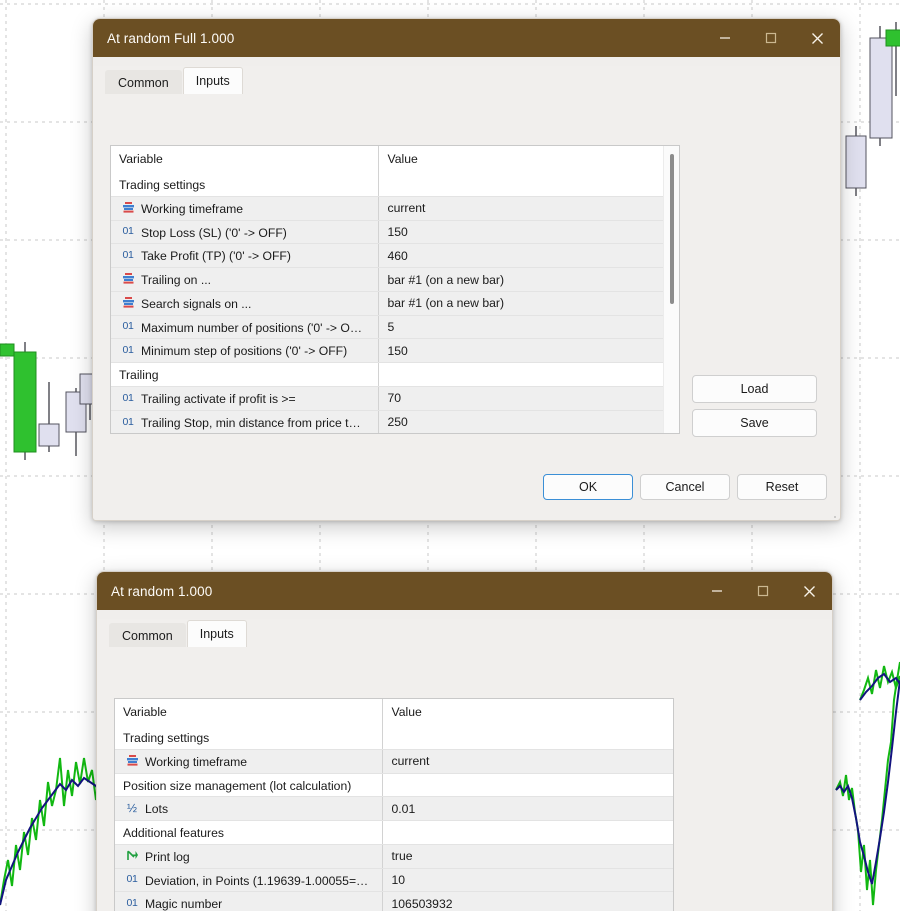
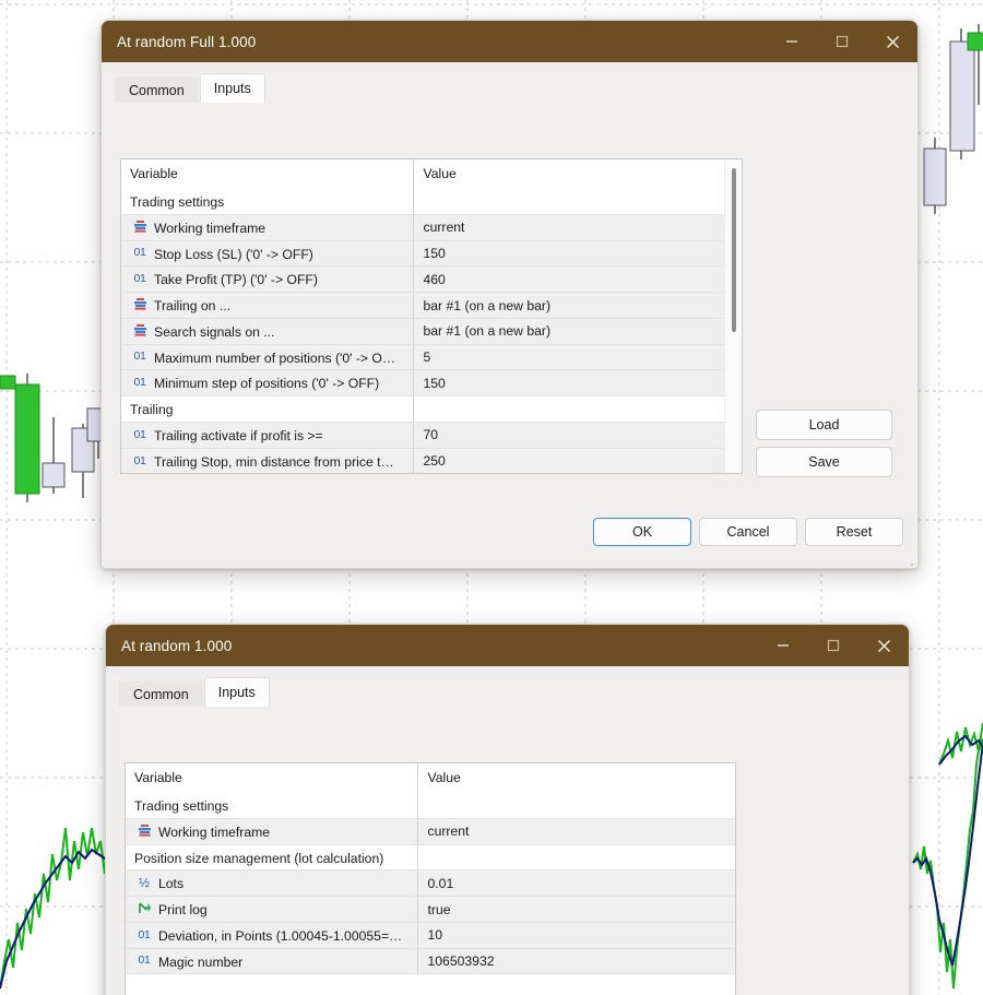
  At random Full 1.000
  Common
  Inputs
  Variable	Value
  Trading settings
  Working timeframe	current
  01 Stop Loss (SL) ('0' -> OFF)	150
  01 Take Profit (TP) ('0' -> OFF)	460
  Trailing on ...	bar #1 (on a new bar)
  Search signals on ...	bar #1 (on a new bar)
  01 Maximum number of positions ('0' -> O…	5
  01 Minimum step of positions ('0' -> OFF)	150
  Trailing
  01 Trailing activate if profit is >=	70
  01 Trailing Stop, min distance from price t…	250
  Load
  Save
  OK
  Cancel
  Reset
  At random 1.000
  Common
  Inputs
  Variable	Value
  Trading settings
  Working timeframe	current
  Position size management (lot calculation)
  ½ Lots	0.01
- Additional features
  Print log	true
- 01 Deviation, in Points (1.19639-1.00055=…	10
+ 01 Deviation, in Points (1.00045-1.00055=…	10
  01 Magic number	106503932
